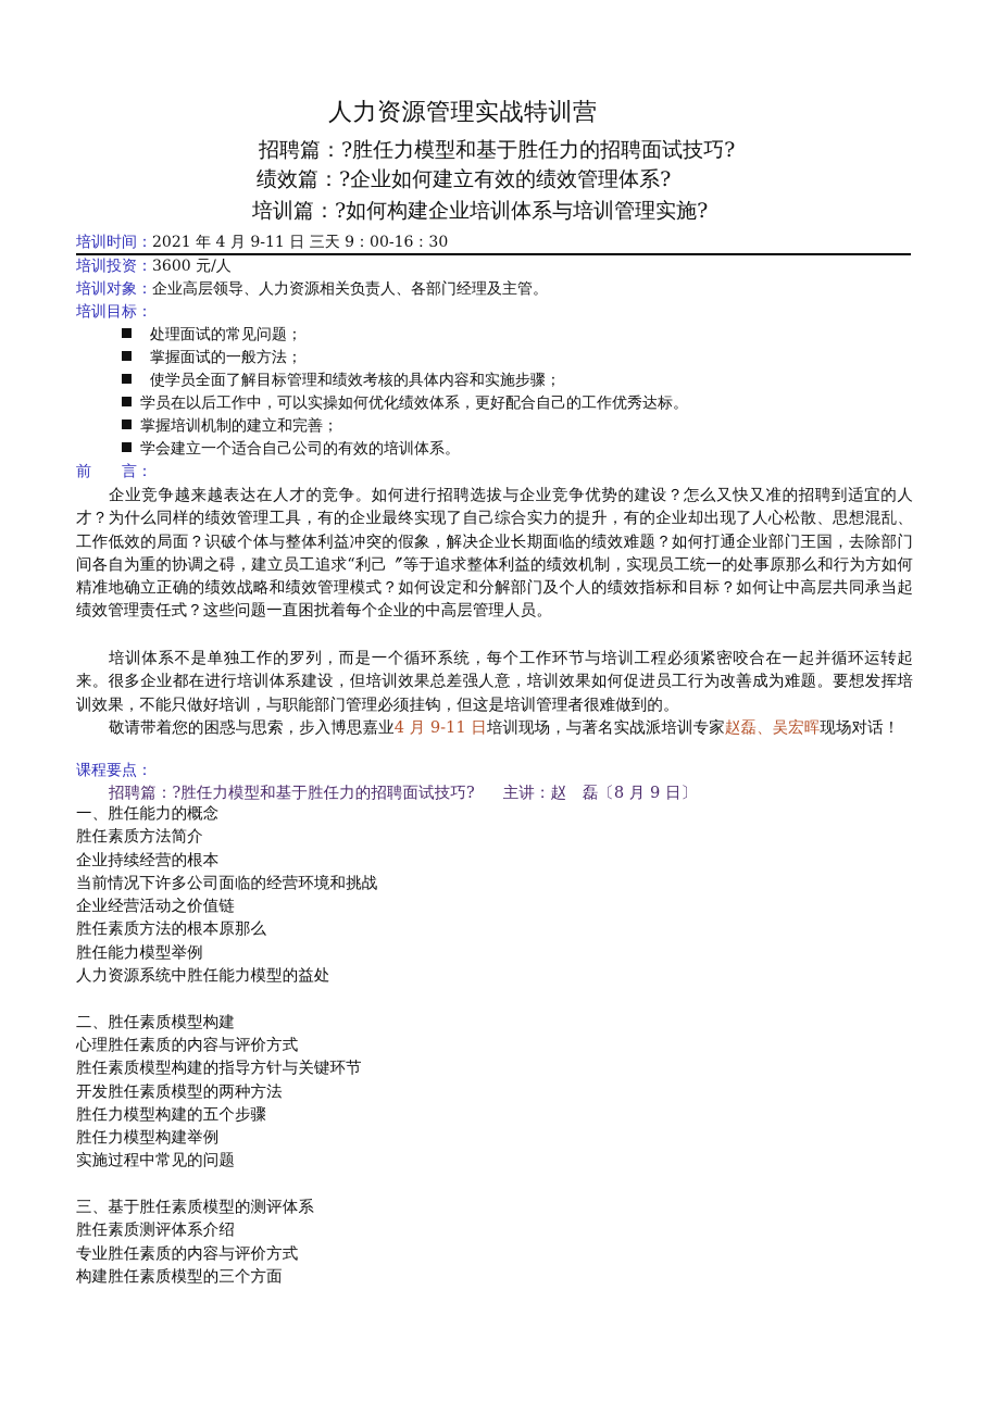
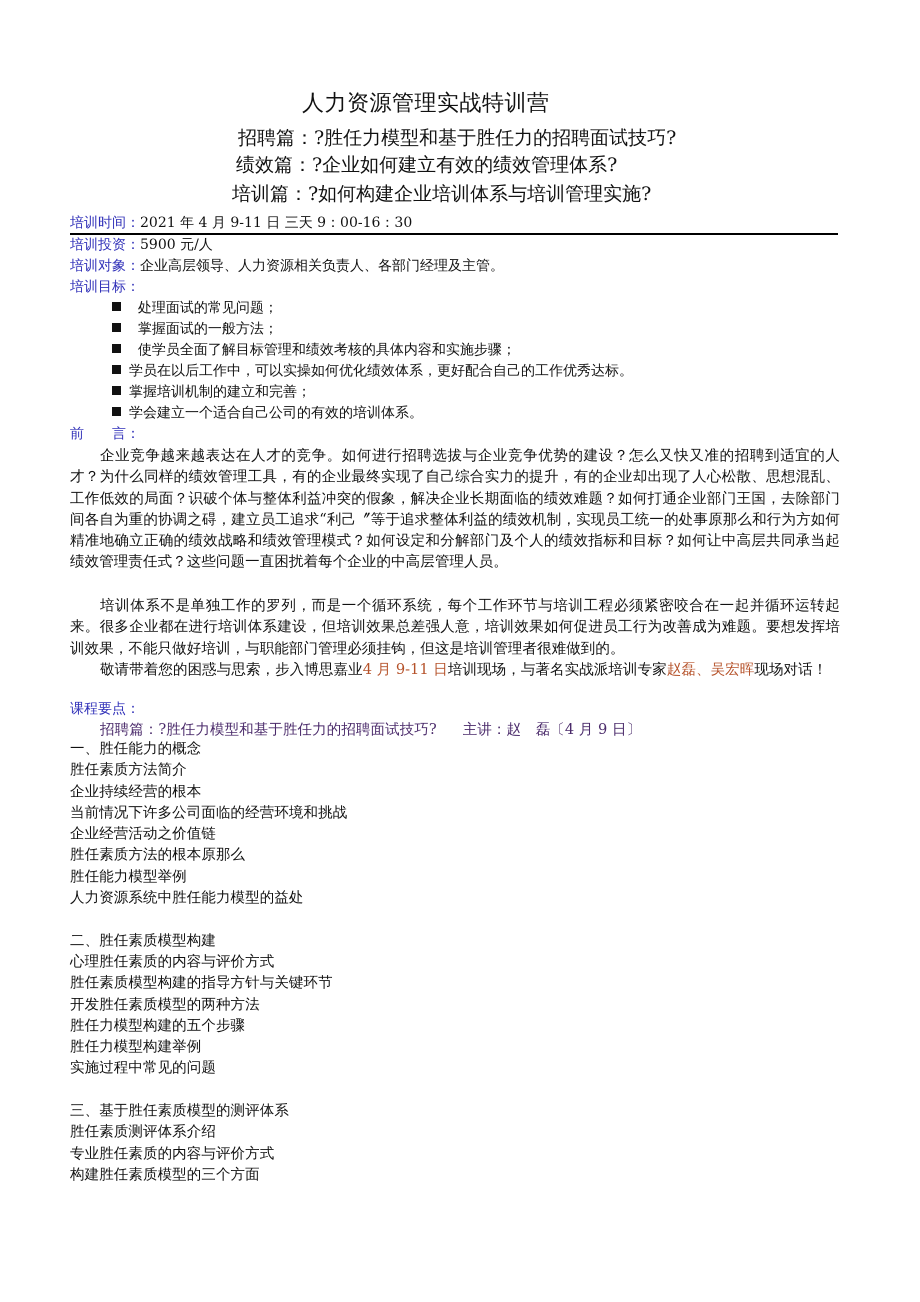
  人力资源管理实战特训营
  招聘篇：?胜任力模型和基于胜任力的招聘面试技巧?
  绩效篇：?企业如何建立有效的绩效管理体系?
  培训篇：?如何构建企业培训体系与培训管理实施?
  培训时间：2021 年 4 月 9-11 日 三天 9：00-16：30
- 培训投资：3600 元/人
+ 培训投资：5900 元/人
  培训对象：企业高层领导、人力资源相关负责人、各部门经理及主管。
  培训目标：
  处理面试的常见问题；
  掌握面试的一般方法；
  使学员全面了解目标管理和绩效考核的具体内容和实施步骤；
  学员在以后工作中，可以实操如何优化绩效体系，更好配合自己的工作优秀达标。
  掌握培训机制的建立和完善；
  学会建立一个适合自己公司的有效的培训体系。
  前 言：
  企业竞争越来越表达在人才的竞争。如何进行招聘选拔与企业竞争优势的建设？怎么又快又准的招聘到适宜的人才？为什么同样的绩效管理工具，有的企业最终实现了自己综合实力的提升，有的企业却出现了人心松散、思想混乱、工作低效的局面？识破个体与整体利益冲突的假象，解决企业长期面临的绩效难题？如何打通企业部门王国，去除部门间各自为重的协调之碍，建立员工追求“利己〞等于追求整体利益的绩效机制，实现员工统一的处事原那么和行为方如何精准地确立正确的绩效战略和绩效管理模式？如何设定和分解部门及个人的绩效指标和目标？如何让中高层共同承当起绩效管理责任式？这些问题一直困扰着每个企业的中高层管理人员。
  培训体系不是单独工作的罗列，而是一个循环系统，每个工作环节与培训工程必须紧密咬合在一起并循环运转起来。很多企业都在进行培训体系建设，但培训效果总差强人意，培训效果如何促进员工行为改善成为难题。要想发挥培训效果，不能只做好培训，与职能部门管理必须挂钩，但这是培训管理者很难做到的。
  敬请带着您的困惑与思索，步入博思嘉业4 月 9-11 日培训现场，与著名实战派培训专家赵磊、吴宏晖现场对话！
  课程要点：
- 招聘篇：?胜任力模型和基于胜任力的招聘面试技巧? 主讲：赵 磊〔8 月 9 日〕
+ 招聘篇：?胜任力模型和基于胜任力的招聘面试技巧? 主讲：赵 磊〔4 月 9 日〕
  一、胜任能力的概念
  胜任素质方法简介
  企业持续经营的根本
  当前情况下许多公司面临的经营环境和挑战
  企业经营活动之价值链
  胜任素质方法的根本原那么
  胜任能力模型举例
  人力资源系统中胜任能力模型的益处
  二、胜任素质模型构建
  心理胜任素质的内容与评价方式
  胜任素质模型构建的指导方针与关键环节
  开发胜任素质模型的两种方法
  胜任力模型构建的五个步骤
  胜任力模型构建举例
  实施过程中常见的问题
  三、基于胜任素质模型的测评体系
  胜任素质测评体系介绍
  专业胜任素质的内容与评价方式
  构建胜任素质模型的三个方面
